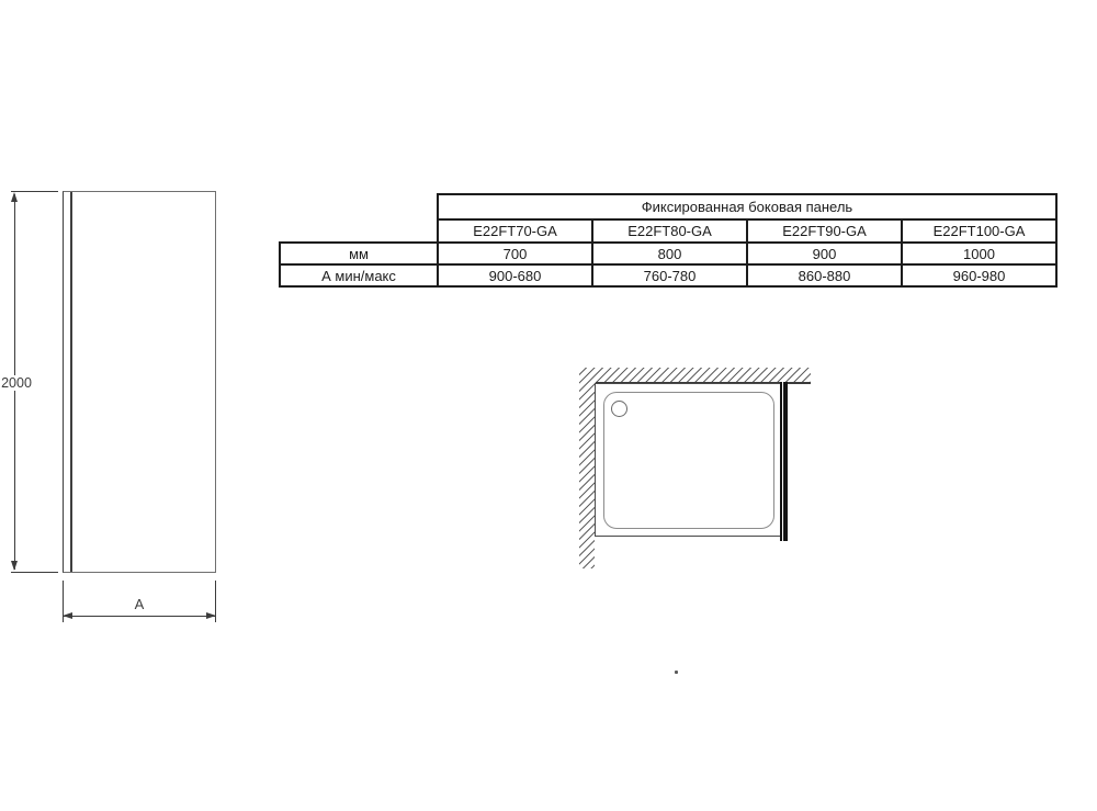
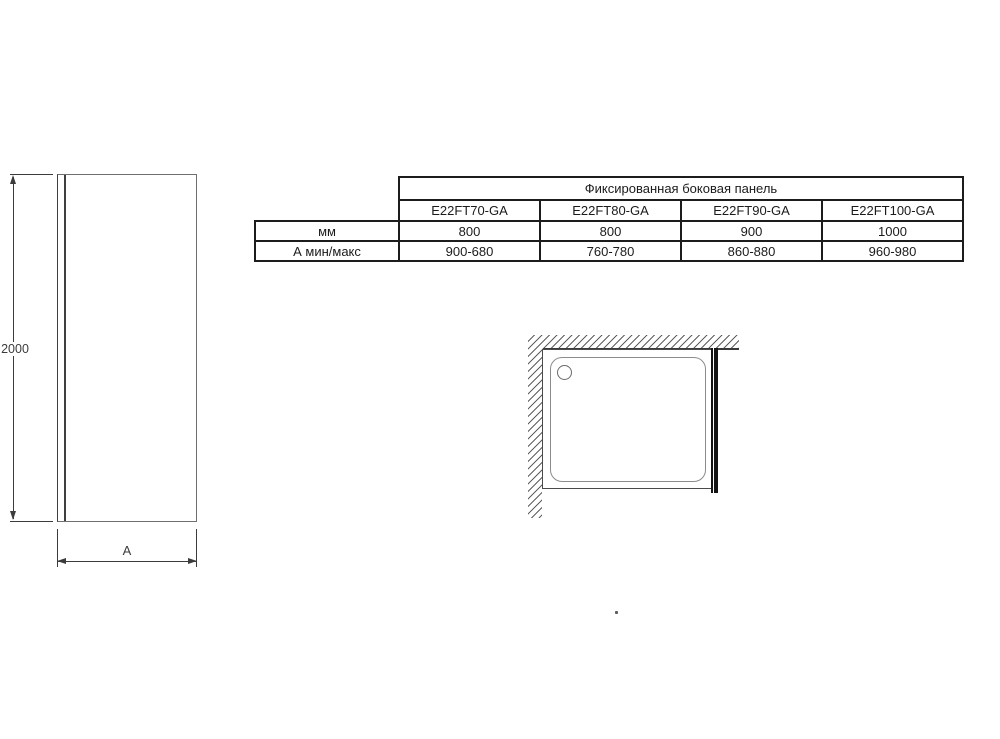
  2000
  A
  	Фиксированная боковая панель
  	E22FT70-GA	E22FT80-GA	E22FT90-GA	E22FT100-GA
- мм	700	800	900	1000
+ мм	800	800	900	1000
  А мин/макс	900-680	760-780	860-880	960-980
